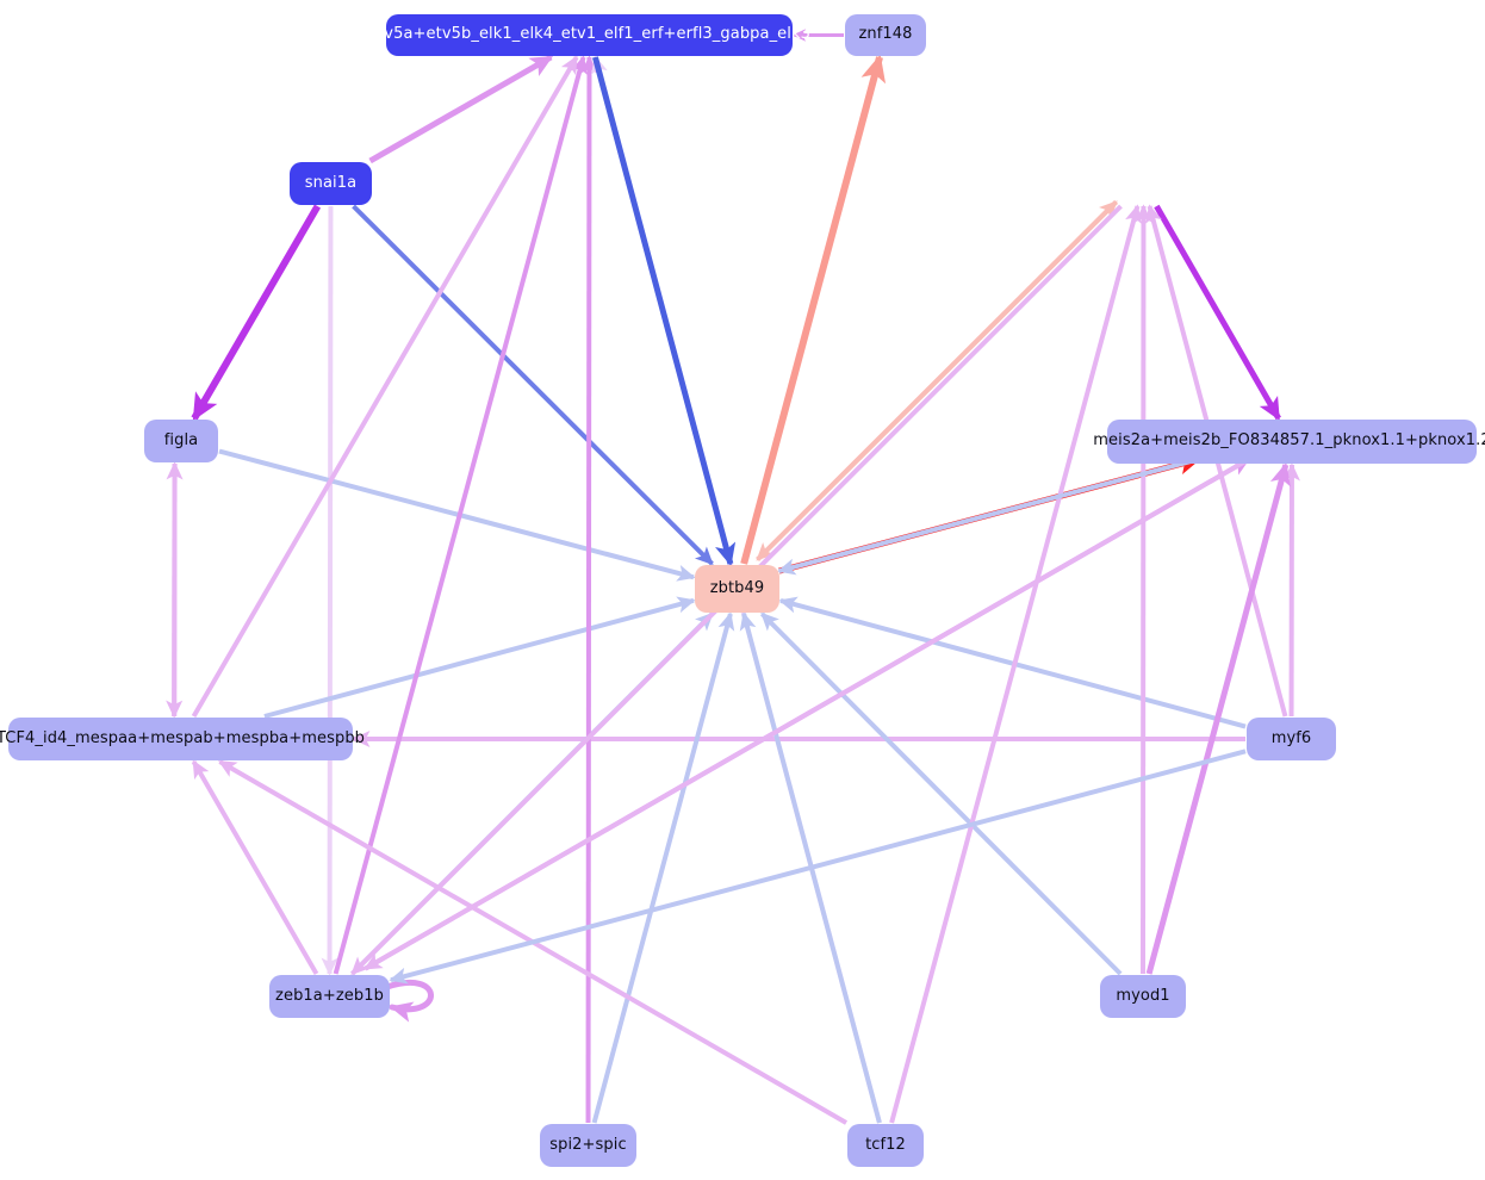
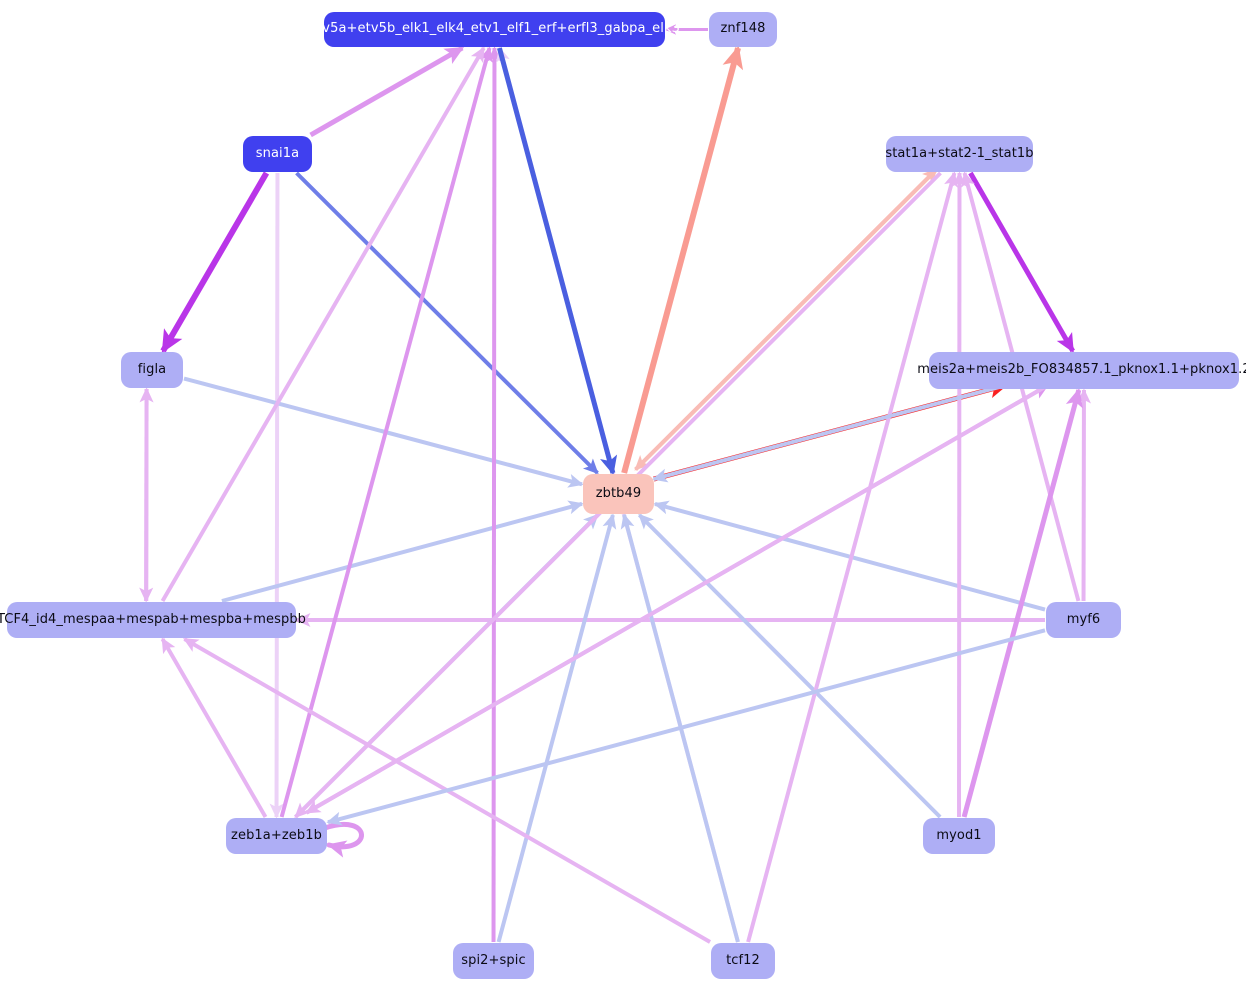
  etv5a+etv5b_elk1_elk4_etv1_elf1_erf+erfl3_gabpa_elk3
  znf148
  snai1a
+ stat1a+stat2-1_stat1b
  figla
  meis2a+meis2b_FO834857.1_pknox1.1+pknox1.
  zbtb49
  TCF4_id4_mespaa+mespab+mespba+mespbb
  myf6
  zeb1a+zeb1b
  myod1
  spi2+spic
  tcf12
